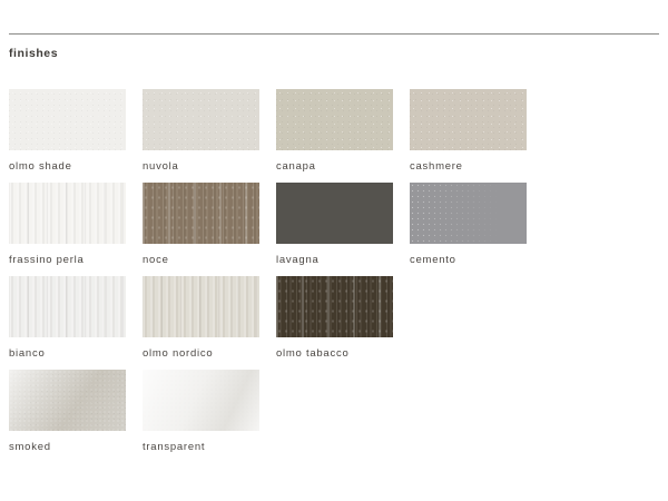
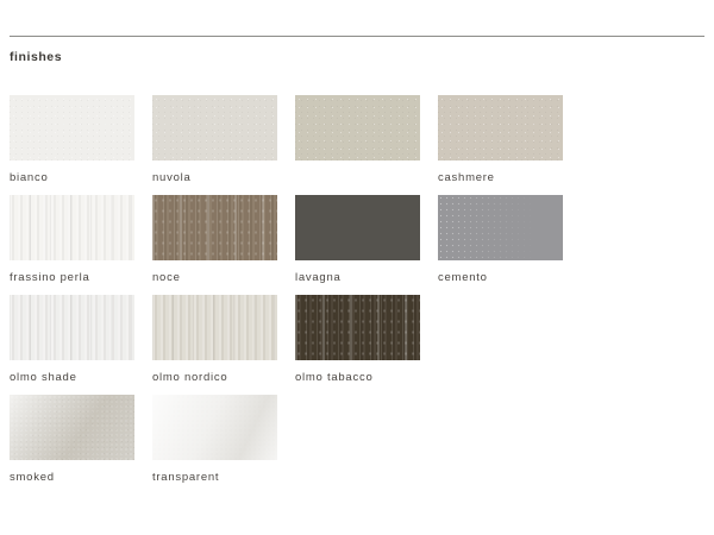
  finishes
- olmo shade
+ bianco
  nuvola
- canapa
  cashmere
  frassino perla
  noce
  lavagna
  cemento
- bianco
+ olmo shade
  olmo nordico
  olmo tabacco
  smoked
  transparent
